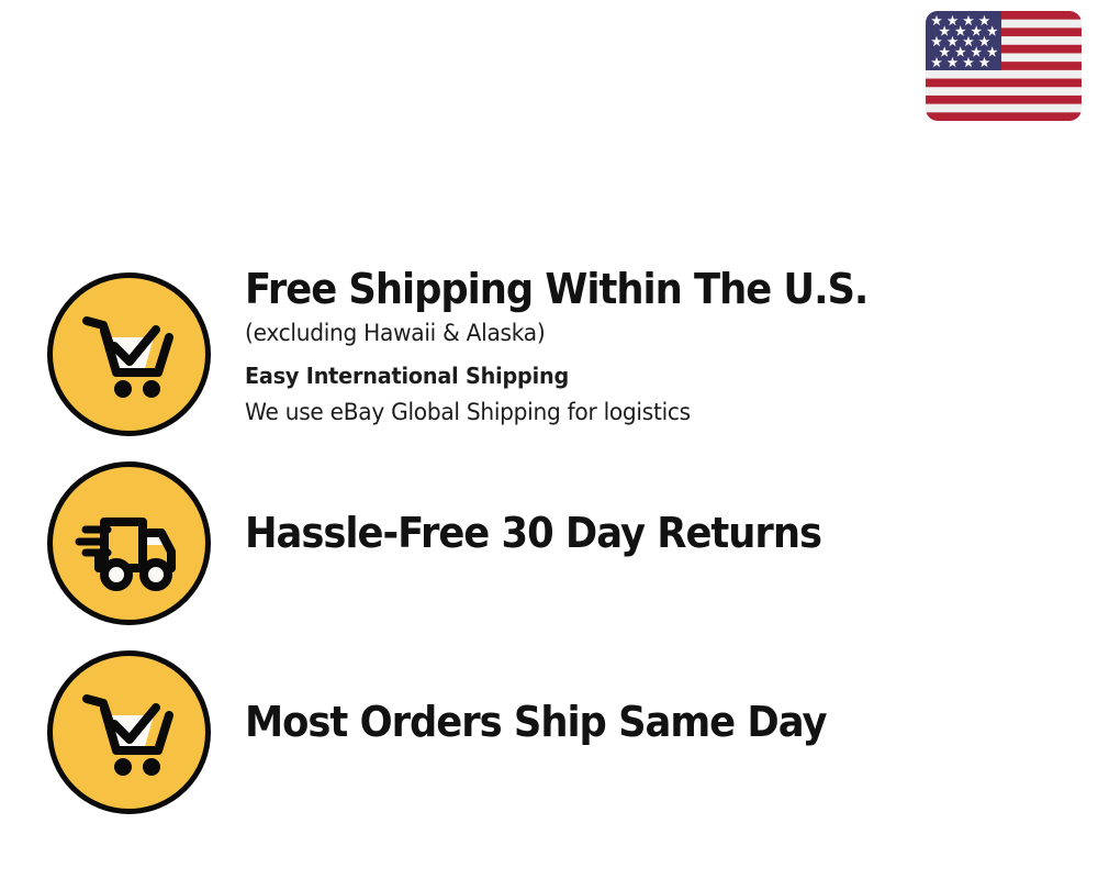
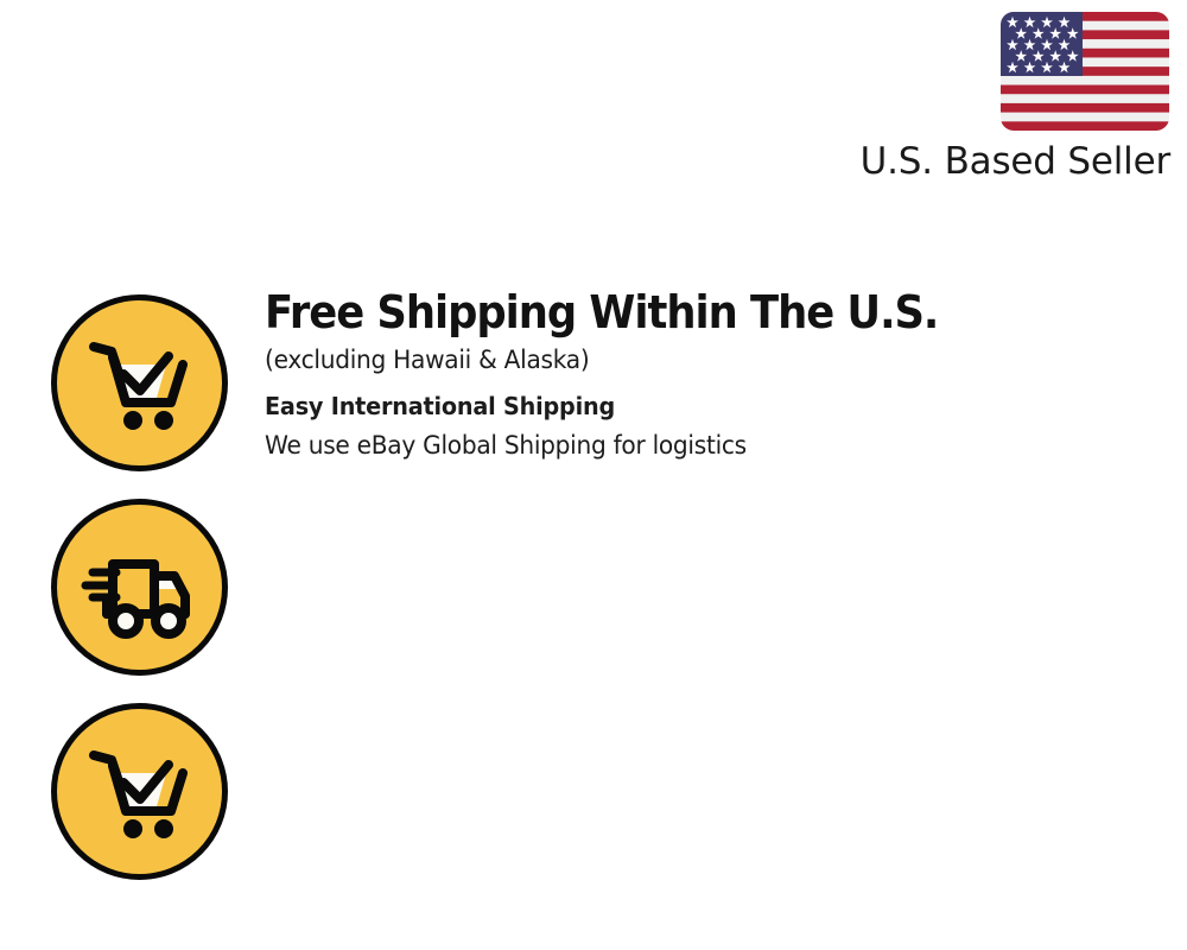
+ U.S. Based Seller
  Free Shipping Within The U.S.
  (excluding Hawaii & Alaska)
  Easy International Shipping
  We use eBay Global Shipping for logistics
- Hassle-Free 30 Day Returns
- Most Orders Ship Same Day
